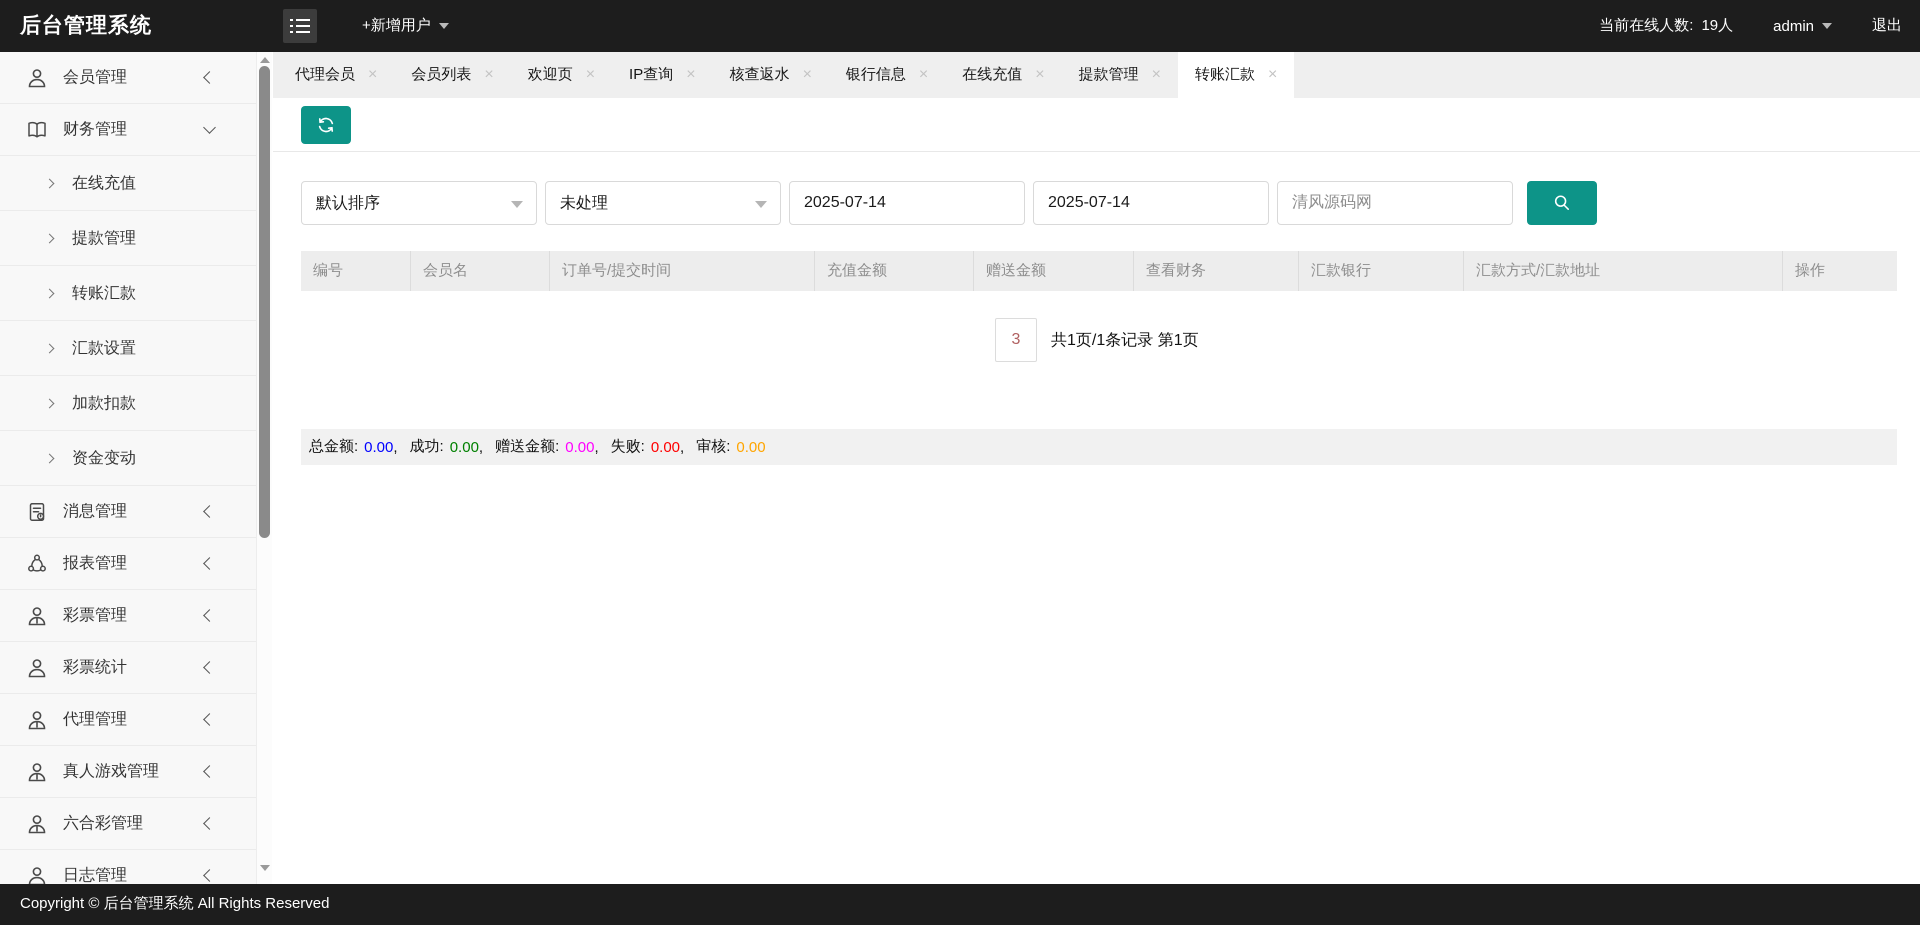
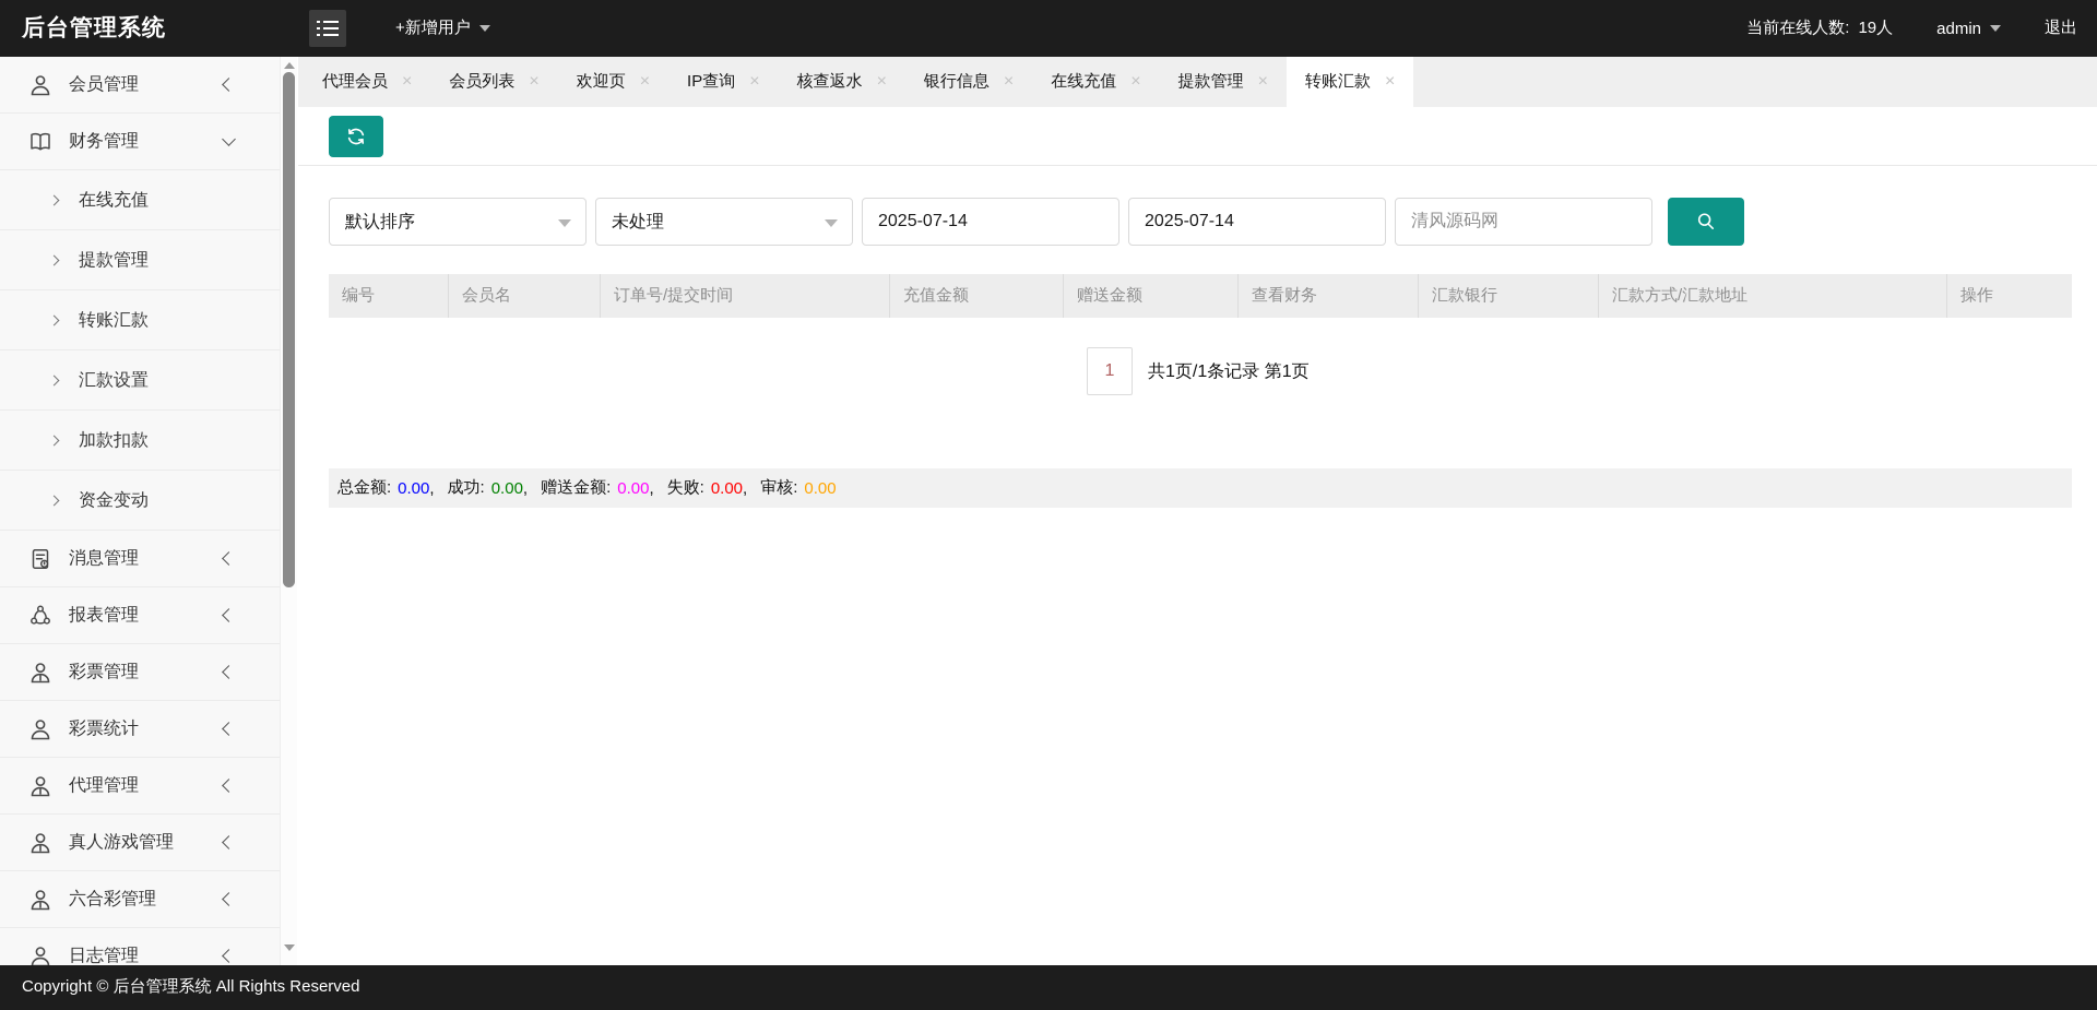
  后台管理系统
  +新增用户
  当前在线人数:
  19人
  admin
  退出
  会员管理
  财务管理
  在线充值
  提款管理
  转账汇款
  汇款设置
  加款扣款
  资金变动
  消息管理
  报表管理
  彩票管理
  彩票统计
  代理管理
  真人游戏管理
  六合彩管理
  日志管理
  代理会员
  ×
  会员列表
  ×
  欢迎页
  ×
  IP查询
  ×
  核查返水
  ×
  银行信息
  ×
  在线充值
  ×
  提款管理
  ×
  转账汇款
  ×
  默认排序
  未处理
  2025-07-14
  2025-07-14
  清风源码网
  编号
  会员名
  订单号/提交时间
  充值金额
  赠送金额
  查看财务
  汇款银行
  汇款方式/汇款地址
  操作
- 3
+ 1
  共1页/1条记录 第1页
  总金额:
  0.00
  ,
  成功:
  0.00
  ,
  赠送金额:
  0.00
  ,
  失败:
  0.00
  ,
  审核:
  0.00
  Copyright © 后台管理系统 All Rights Reserved
